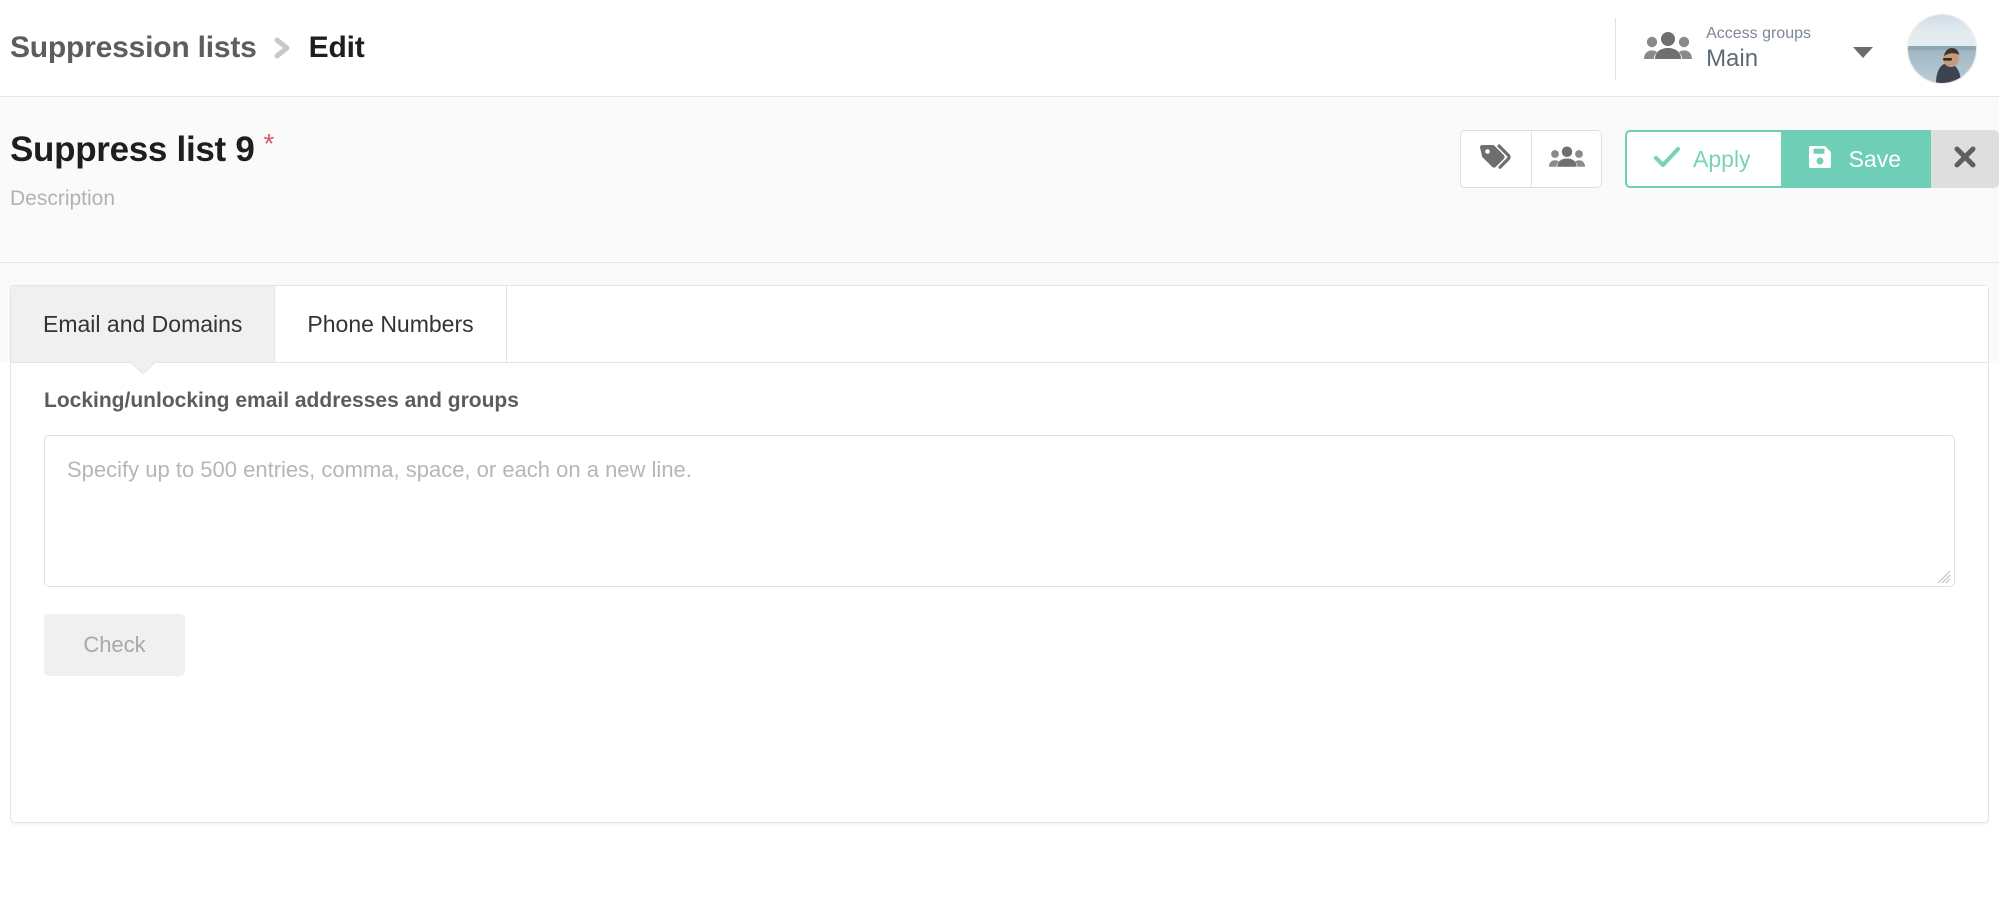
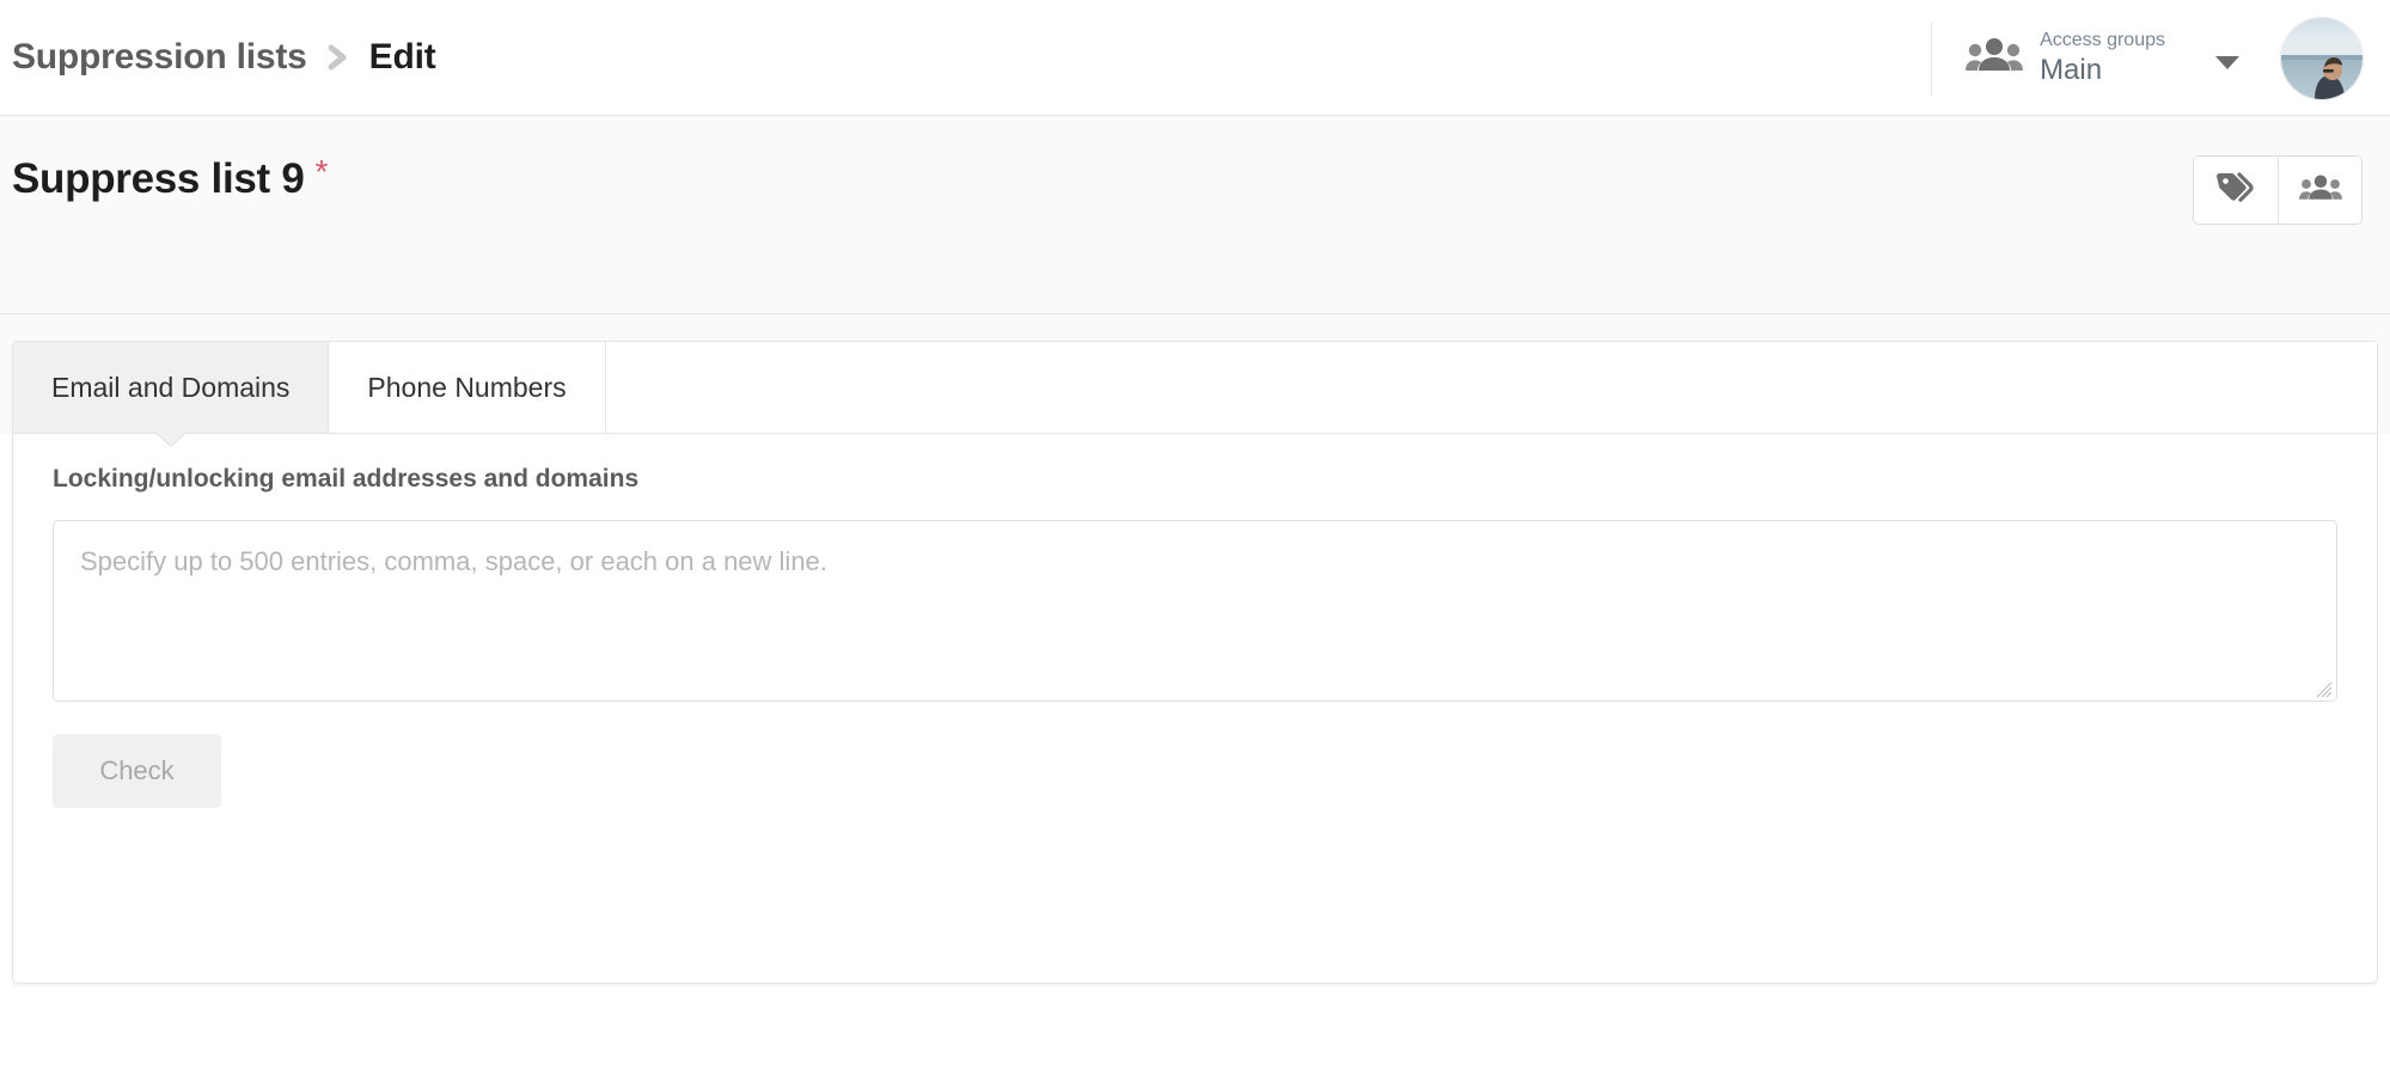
  Suppression lists
  Edit
  Access groups
  Main
  Suppress list 9
  *
- Description
- Apply
- Save
  Email and Domains
  Phone Numbers
- Locking/unlocking email addresses and groups
+ Locking/unlocking email addresses and domains
  Specify up to 500 entries, comma, space, or each on a new line.
  Check
